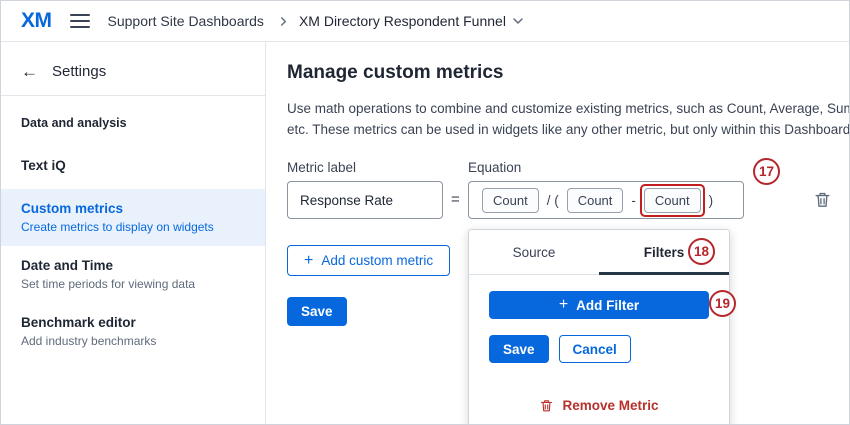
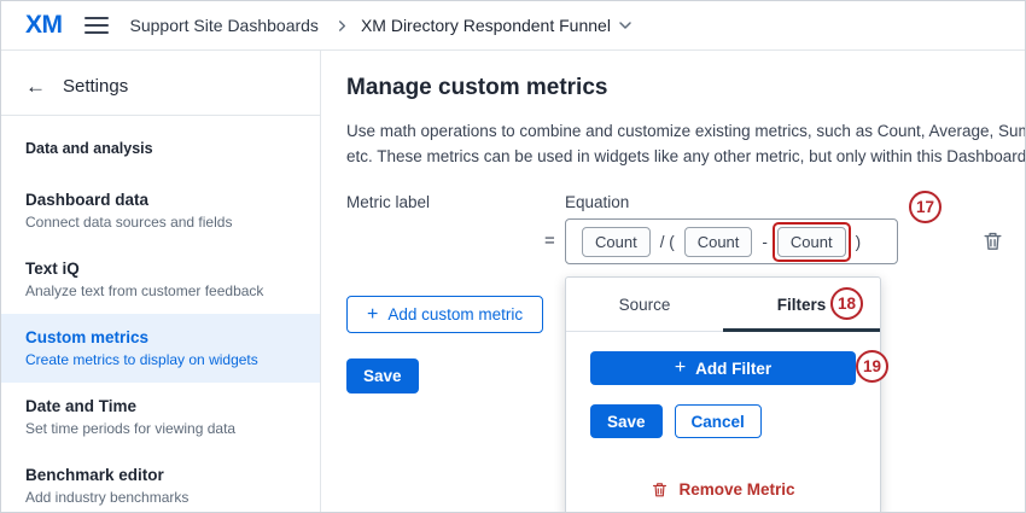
  XM
  Support Site Dashboards
  XM Directory Respondent Funnel
  ←
  Settings
  Data and analysis
+ Dashboard data
+ Connect data sources and fields
  Text iQ
+ Analyze text from customer feedback
  Custom metrics
  Create metrics to display on widgets
  Date and Time
  Set time periods for viewing data
  Benchmark editor
  Add industry benchmarks
  Manage custom metrics
  Use math operations to combine and customize existing metrics, such as Count, Average, Su etc. These metrics can be used in widgets like any other metric, but only within this Dashboard
  Metric label
  Equation
- Response Rate
  =
  Count
  / (
  Count
  -
  Count
  )
  +
  Add custom metric
  Save
  Source
  Filters
  +
  Add Filter
  Save
  Cancel
  Remove Metric
  17
  18
  19
